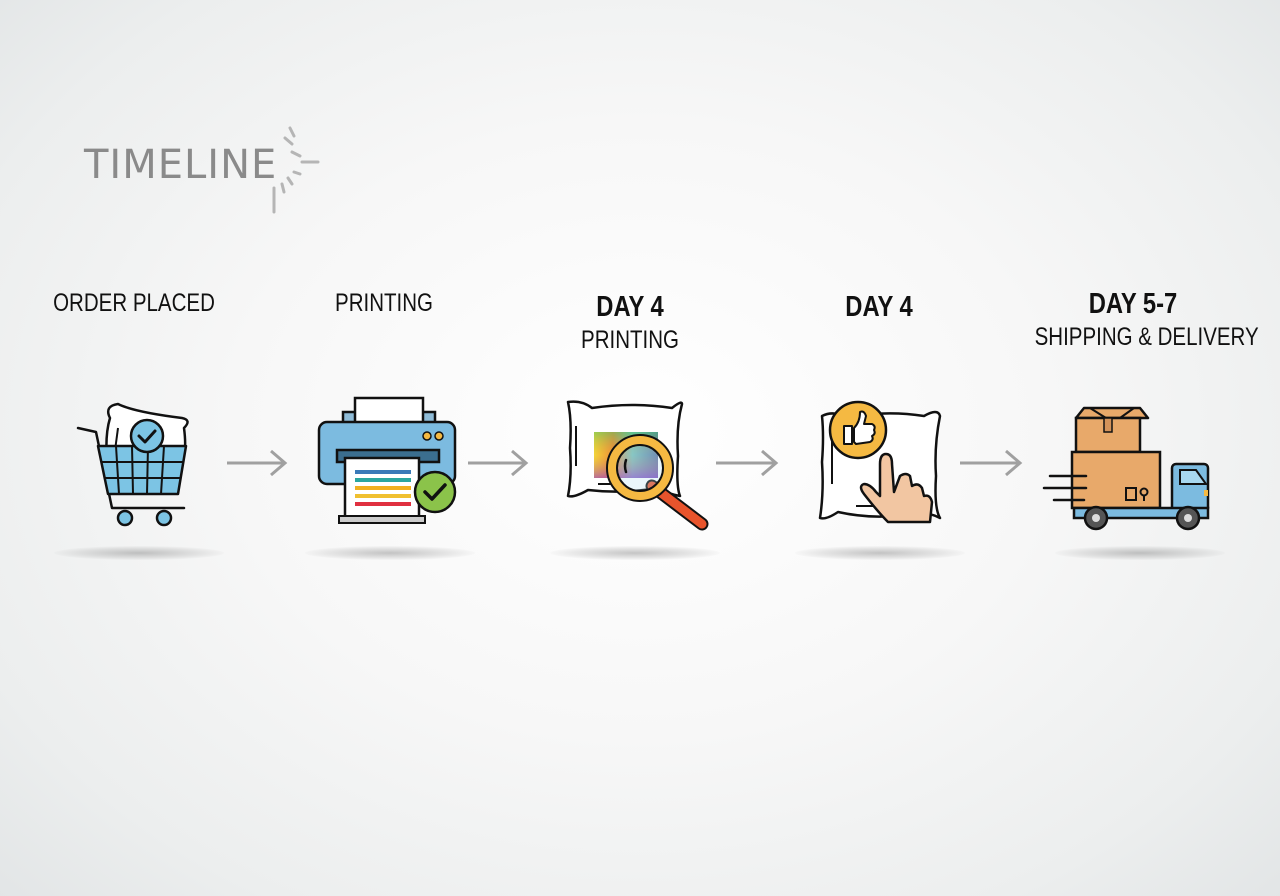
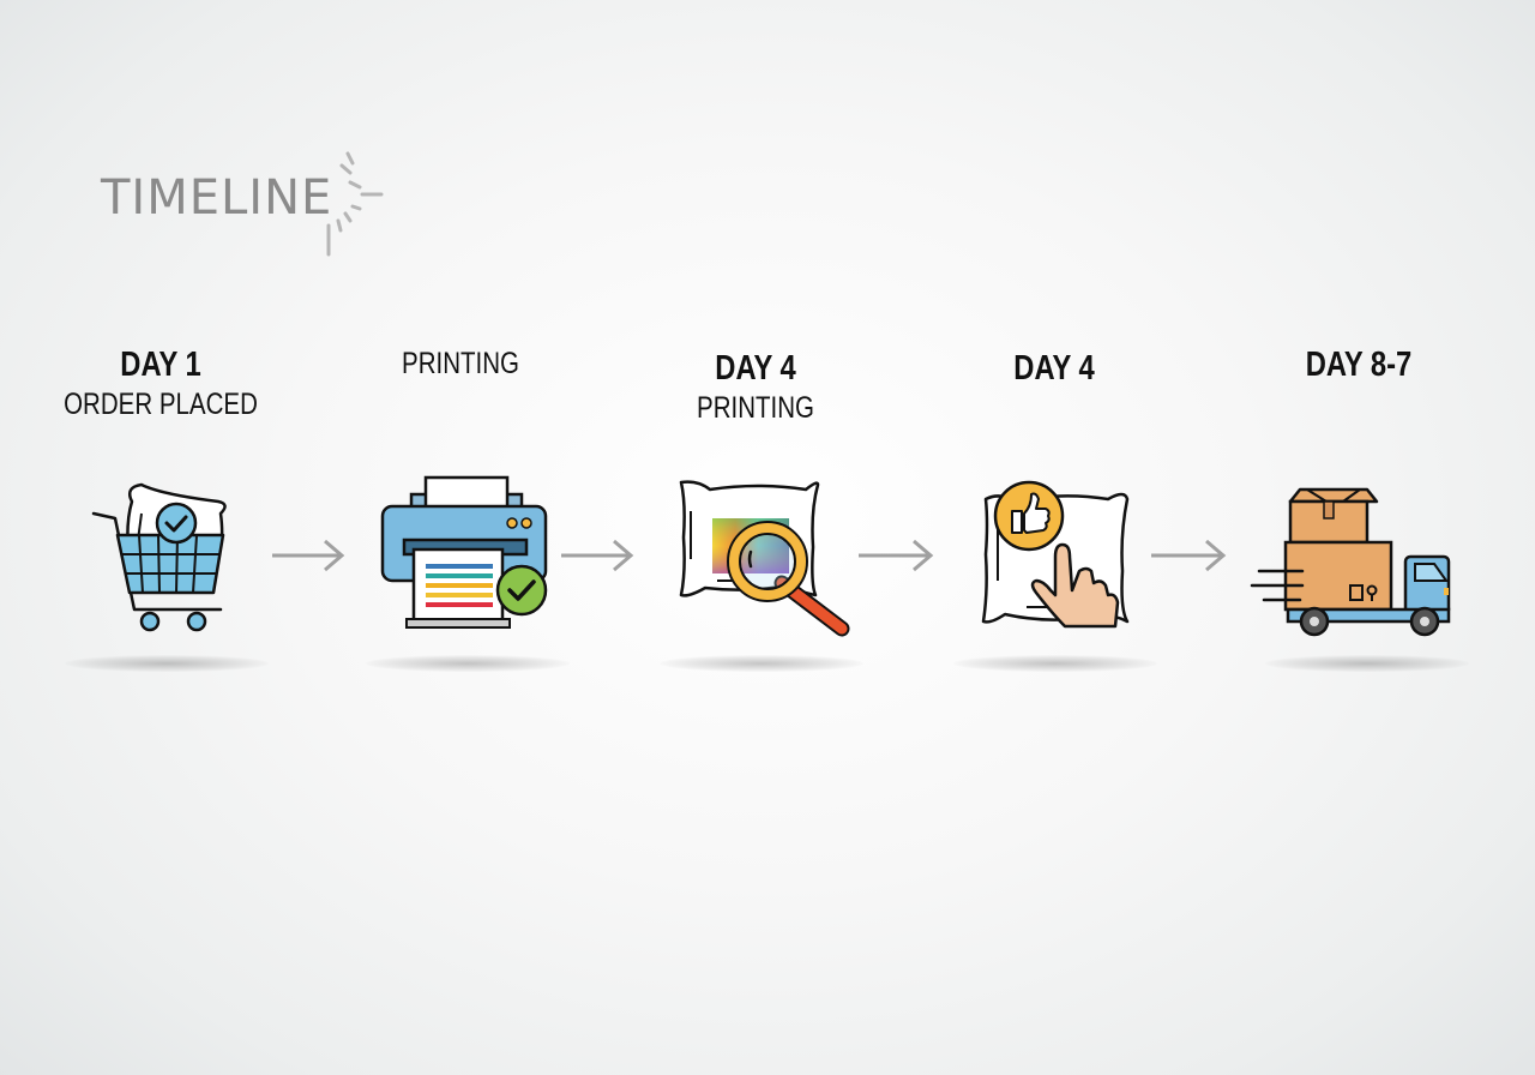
  TIMELINE
+ DAY 1
  ORDER PLACED
  PRINTING
  DAY 4
  PRINTING
  DAY 4
- DAY 5-7
+ DAY 8-7
- SHIPPING & DELIVERY
